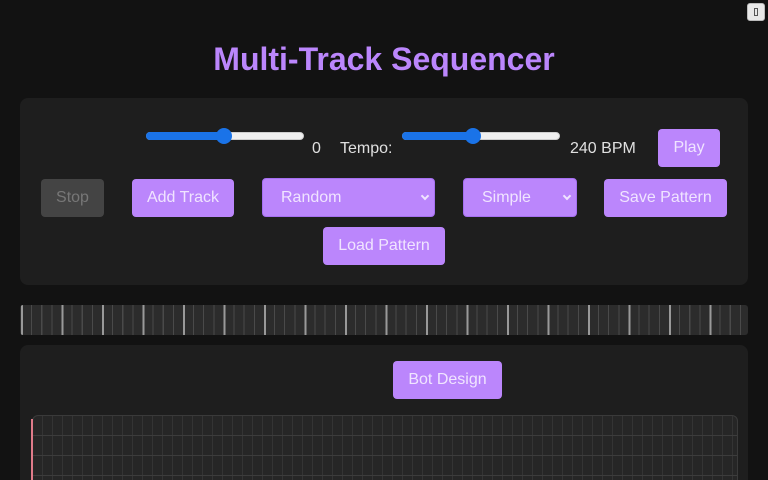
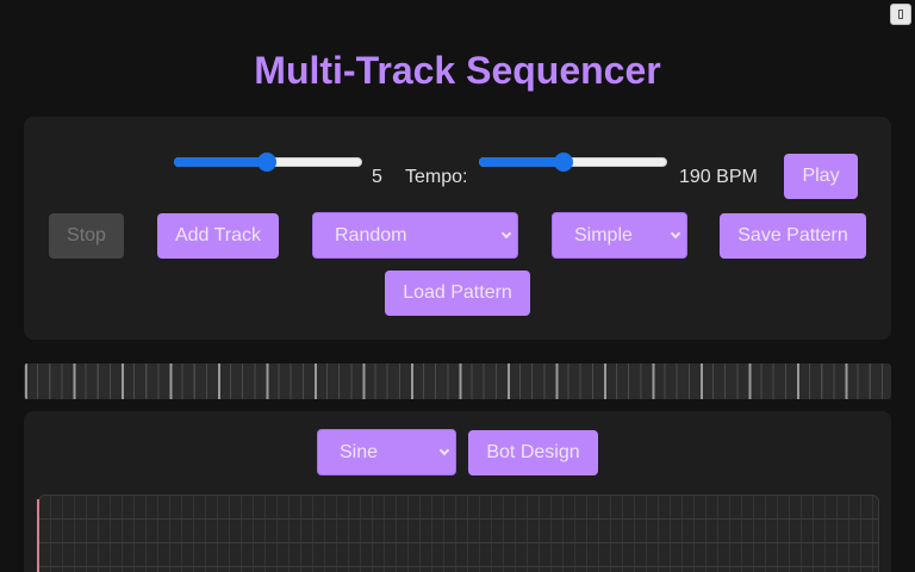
  Multi-Track Sequencer
- 0
+ 5
  Tempo:
- 240 BPM
+ 190 BPM
  Play
  Stop
  Add Track
  Random
  Simple
  Save Pattern
  Load Pattern
+ Sine
  Bot Design
